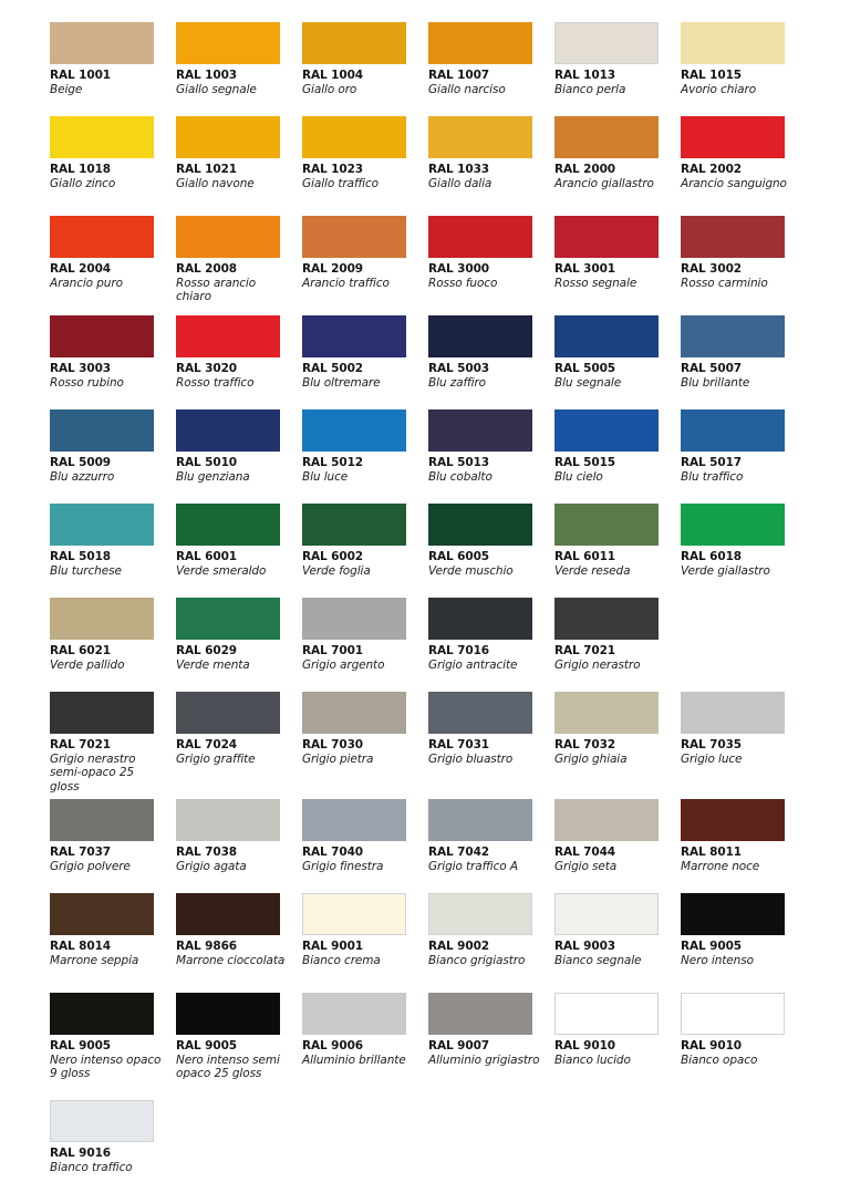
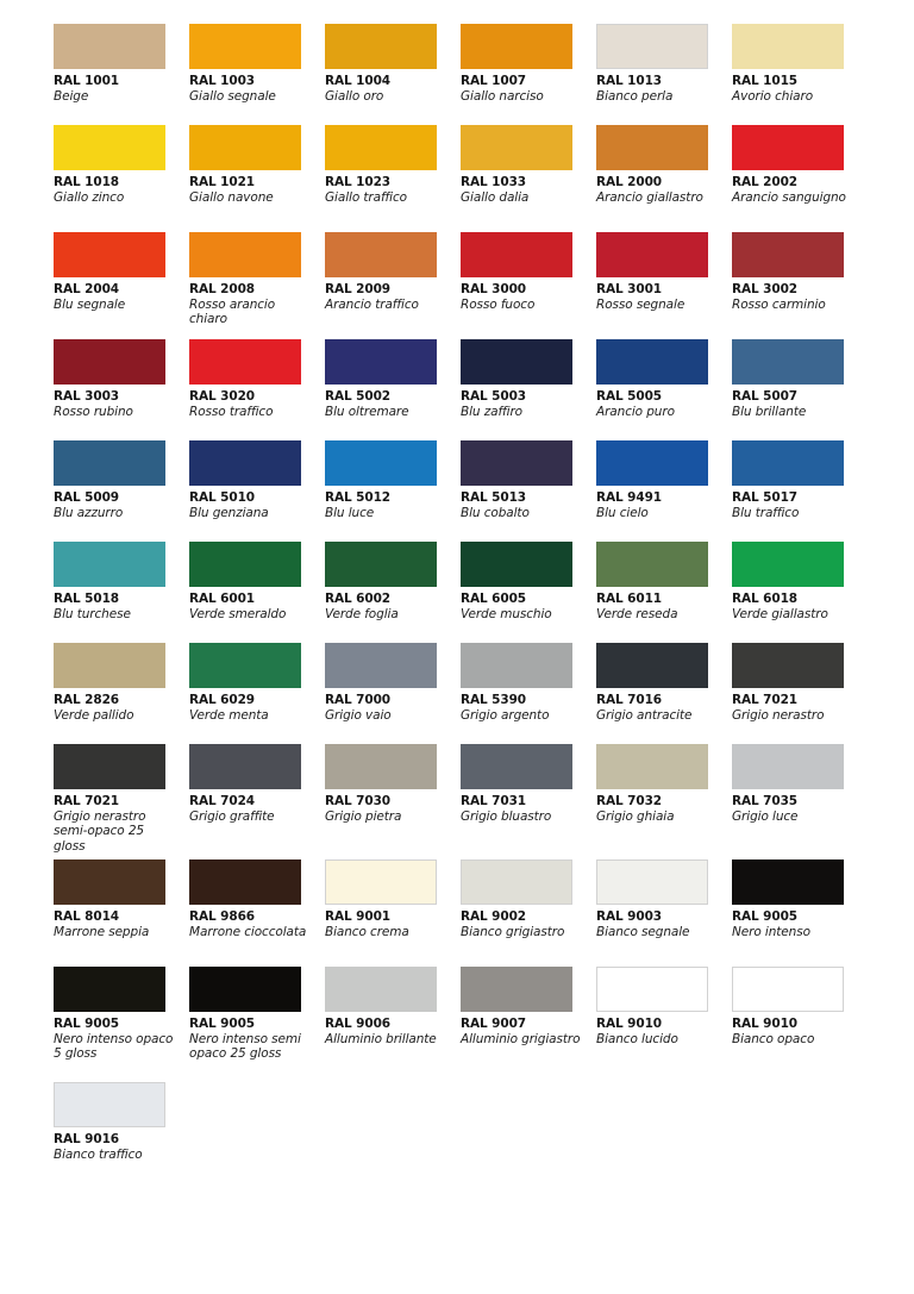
  RAL 1001
  Beige
  RAL 1003
  Giallo segnale
  RAL 1004
  Giallo oro
  RAL 1007
  Giallo narciso
  RAL 1013
  Bianco perla
  RAL 1015
  Avorio chiaro
  RAL 1018
  Giallo zinco
  RAL 1021
  Giallo navone
  RAL 1023
  Giallo traffico
  RAL 1033
  Giallo dalia
  RAL 2000
  Arancio giallastro
  RAL 2002
  Arancio sanguigno
  RAL 2004
- Arancio puro
+ Blu segnale
  RAL 2008
  Rosso arancio chiaro
  RAL 2009
  Arancio traffico
  RAL 3000
  Rosso fuoco
  RAL 3001
  Rosso segnale
  RAL 3002
  Rosso carminio
  RAL 3003
  Rosso rubino
  RAL 3020
  Rosso traffico
  RAL 5002
  Blu oltremare
  RAL 5003
  Blu zaffiro
  RAL 5005
- Blu segnale
+ Arancio puro
  RAL 5007
  Blu brillante
  RAL 5009
  Blu azzurro
  RAL 5010
  Blu genziana
  RAL 5012
  Blu luce
  RAL 5013
  Blu cobalto
- RAL 5015
+ RAL 9491
  Blu cielo
  RAL 5017
  Blu traffico
  RAL 5018
  Blu turchese
  RAL 6001
  Verde smeraldo
  RAL 6002
  Verde foglia
  RAL 6005
  Verde muschio
  RAL 6011
  Verde reseda
  RAL 6018
  Verde giallastro
- RAL 6021
+ RAL 2826
  Verde pallido
  RAL 6029
  Verde menta
+ RAL 7000
+ Grigio vaio
- RAL 7001
+ RAL 5390
  Grigio argento
  RAL 7016
  Grigio antracite
  RAL 7021
  Grigio nerastro
  RAL 7021
  Grigio nerastro semi-opaco 25 gloss
  RAL 7024
  Grigio graffite
  RAL 7030
  Grigio pietra
  RAL 7031
  Grigio bluastro
  RAL 7032
  Grigio ghiaia
  RAL 7035
  Grigio luce
- RAL 7037
- Grigio polvere
- RAL 7038
- Grigio agata
- RAL 7040
- Grigio finestra
- RAL 7042
- Grigio traffico A
- RAL 7044
- Grigio seta
- RAL 8011
- Marrone noce
  RAL 8014
  Marrone seppia
  RAL 9866
  Marrone cioccolata
  RAL 9001
  Bianco crema
  RAL 9002
  Bianco grigiastro
  RAL 9003
  Bianco segnale
  RAL 9005
  Nero intenso
  RAL 9005
- Nero intenso opaco 9 gloss
+ Nero intenso opaco 5 gloss
  RAL 9005
  Nero intenso semi opaco 25 gloss
  RAL 9006
  Alluminio brillante
  RAL 9007
  Alluminio grigiastro
  RAL 9010
  Bianco lucido
  RAL 9010
  Bianco opaco
  RAL 9016
  Bianco traffico
